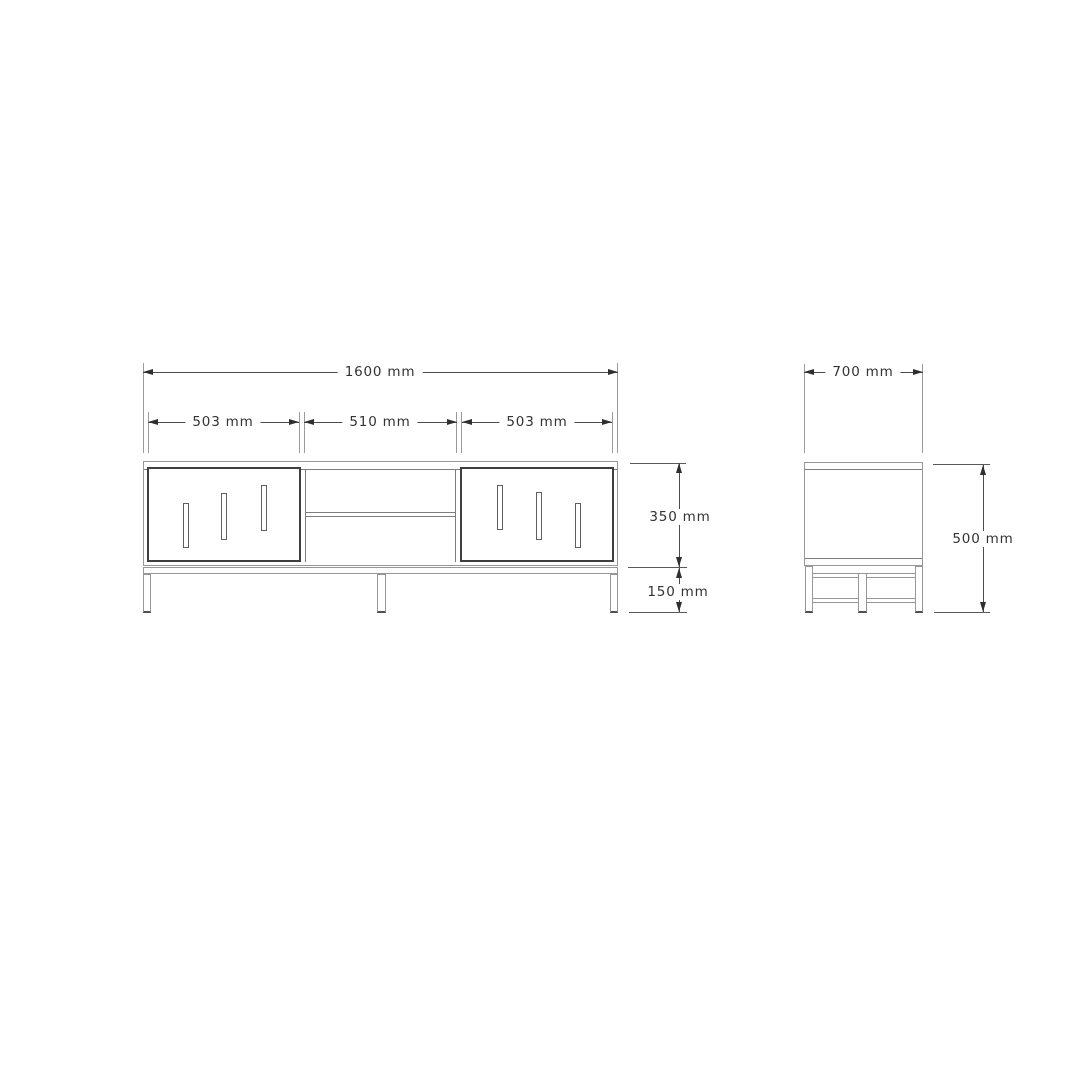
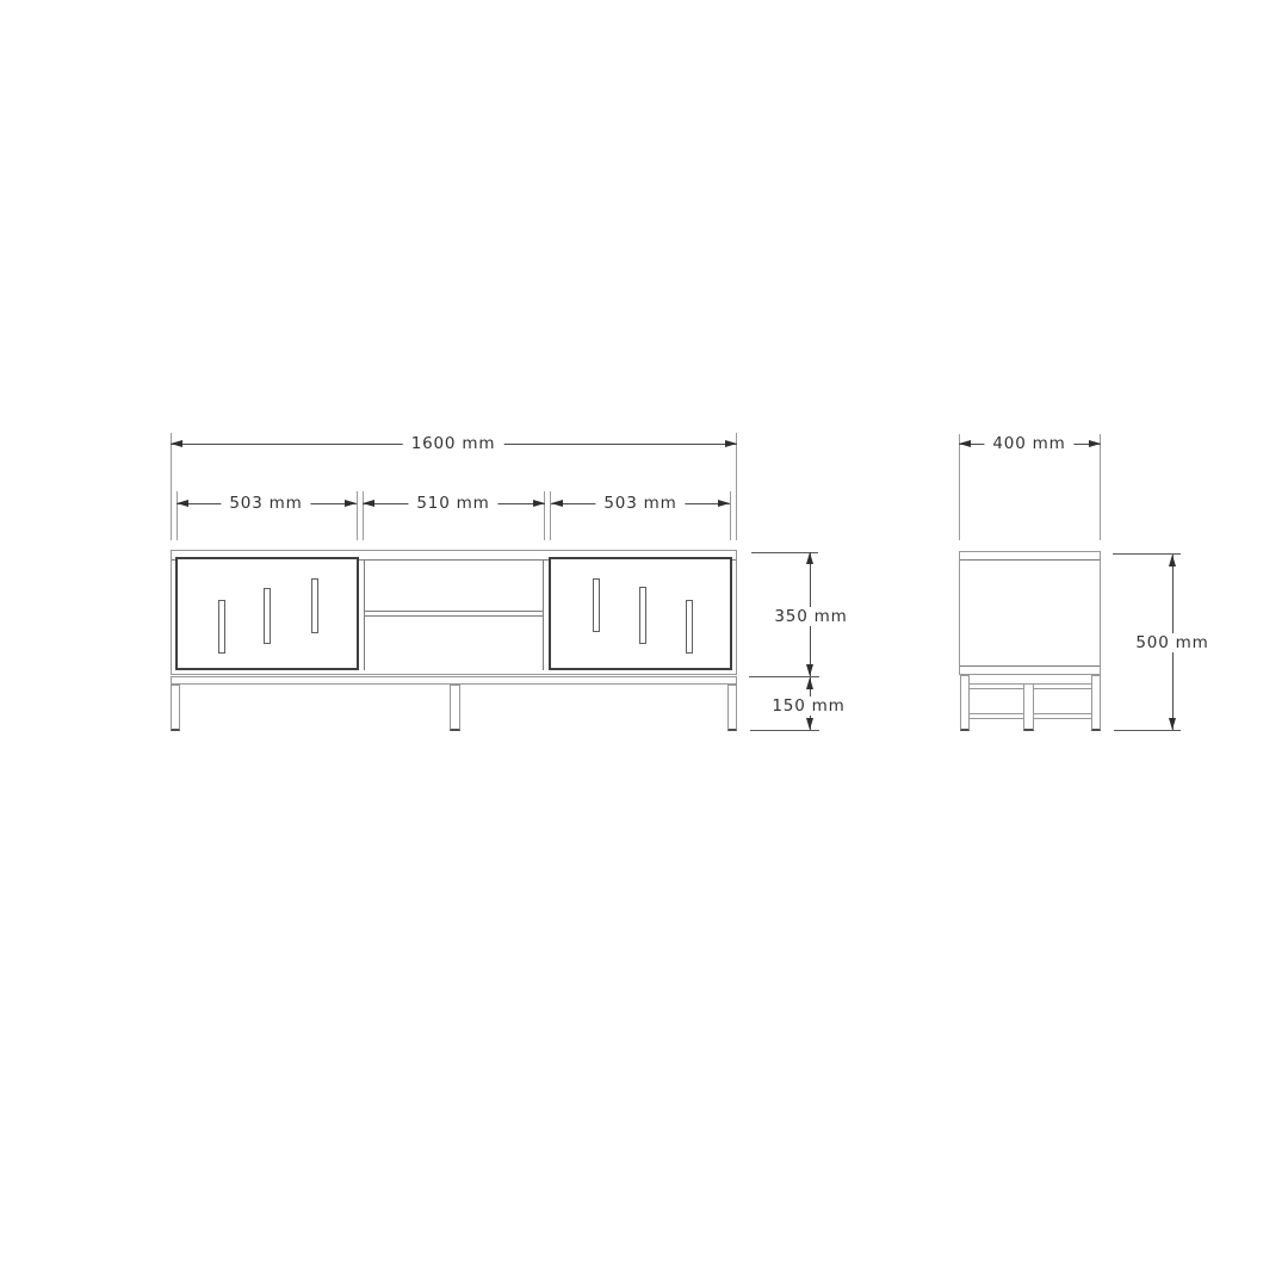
  1600 mm
  503 mm
  510 mm
  503 mm
  350 mm
  150 mm
- 700 mm
+ 400 mm
  500 mm
